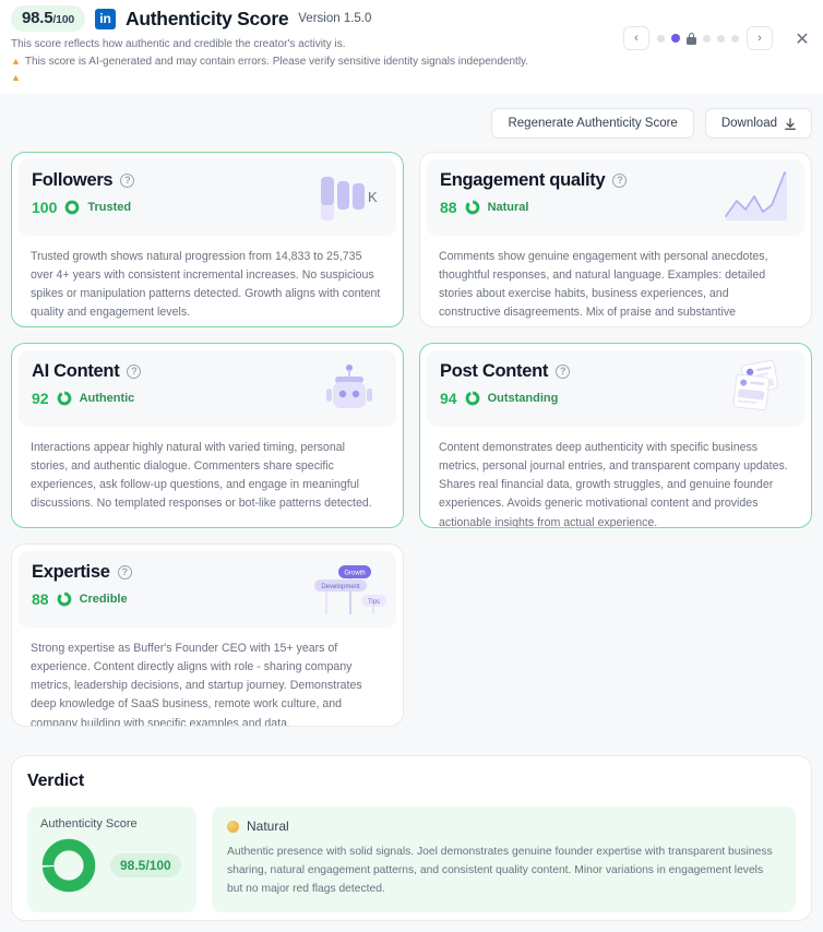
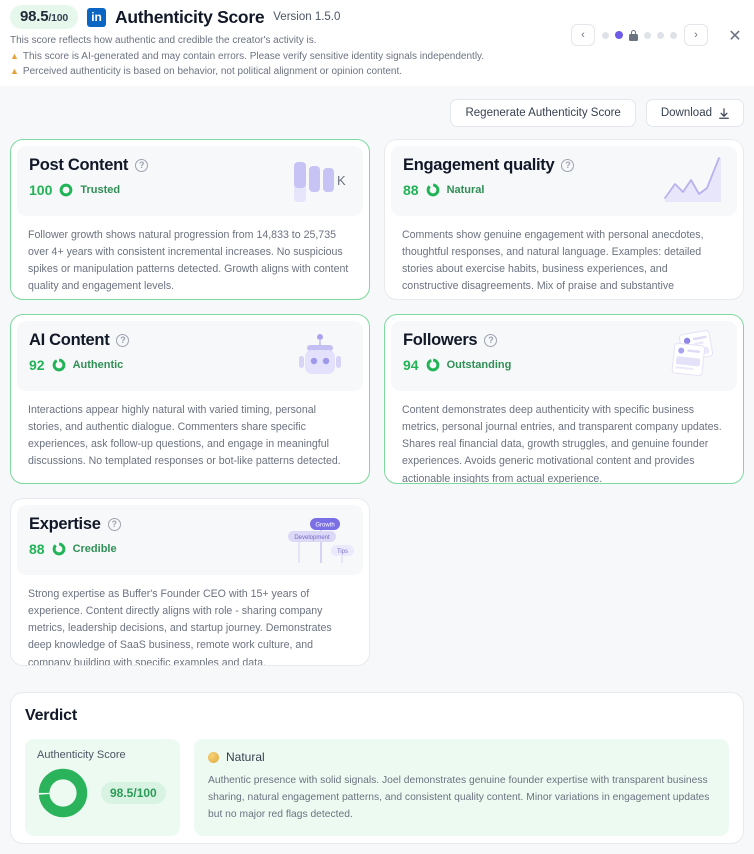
  98.5/100
  in
  Authenticity Score
  Version 1.5.0
  This score reflects how authentic and credible the creator's activity is.
  ▲
  This score is AI-generated and may contain errors. Please verify sensitive identity signals independently.
  ▲
+ Perceived authenticity is based on behavior, not political alignment or opinion content.
  ‹
  ›
  ✕
  Regenerate Authenticity Score
  Download
- Followers
+ Post Content
  ?
  100
  Trusted
  K
- Trusted growth shows natural progression from 14,833 to 25,735 over 4+ years with consistent incremental increases. No suspicious spikes or manipulation patterns detected. Growth aligns with content quality and engagement levels.
+ Follower growth shows natural progression from 14,833 to 25,735 over 4+ years with consistent incremental increases. No suspicious spikes or manipulation patterns detected. Growth aligns with content quality and engagement levels.
  Engagement quality
  ?
  88
  Natural
  Comments show genuine engagement with personal anecdotes, thoughtful responses, and natural language. Examples: detailed stories about exercise habits, business experiences, and constructive disagreements. Mix of praise and substantive
  AI Content
  ?
  92
  Authentic
  Interactions appear highly natural with varied timing, personal stories, and authentic dialogue. Commenters share specific experiences, ask follow-up questions, and engage in meaningful discussions. No templated responses or bot-like patterns detected.
- Post Content
+ Followers
  ?
  94
  Outstanding
  Content demonstrates deep authenticity with specific business metrics, personal journal entries, and transparent company updates. Shares real financial data, growth struggles, and genuine founder experiences. Avoids generic motivational content and provides actionable insights from actual experience.
  Expertise
  ?
  88
  Credible
  Strong expertise as Buffer's Founder CEO with 15+ years of experience. Content directly aligns with role - sharing company metrics, leadership decisions, and startup journey. Demonstrates deep knowledge of SaaS business, remote work culture, and company building with specific examples and data.
  Verdict
  Authenticity Score
  98.5/100
  Natural
- Authentic presence with solid signals. Joel demonstrates genuine founder expertise with transparent business sharing, natural engagement patterns, and consistent quality content. Minor variations in engagement levels but no major red flags detected.
+ Authentic presence with solid signals. Joel demonstrates genuine founder expertise with transparent business sharing, natural engagement patterns, and consistent quality content. Minor variations in engagement updates but no major red flags detected.
